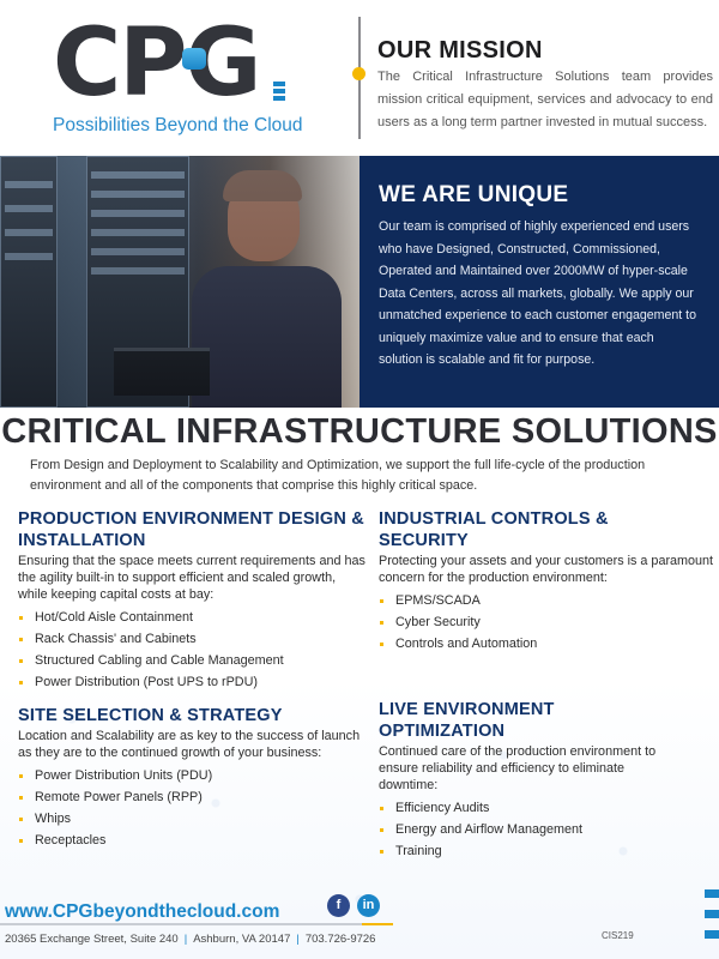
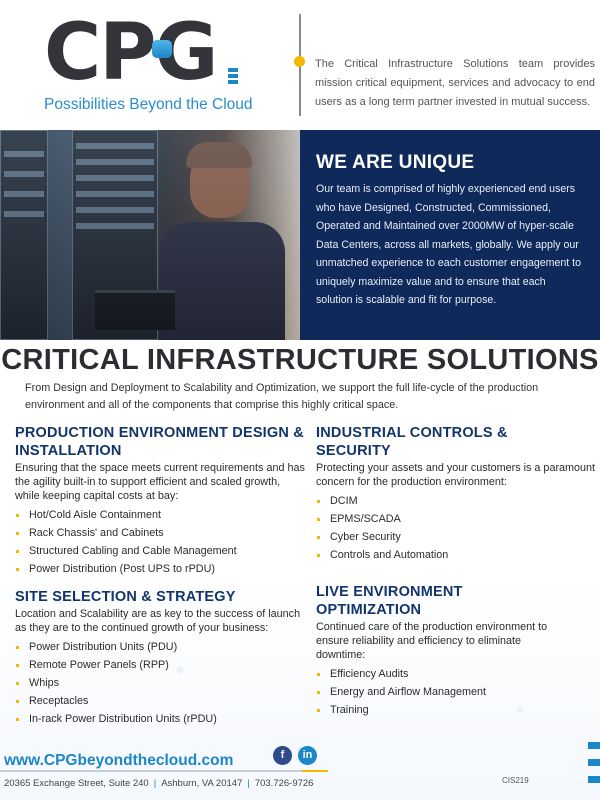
  C
  P
  G
  Possibilities Beyond the Cloud
- OUR MISSION
  The Critical Infrastructure Solutions team provides mission critical equipment, services and advocacy to end users as a long term partner invested in mutual success.
  WE ARE UNIQUE
  Our team is comprised of highly experienced end users who have Designed, Constructed, Commissioned, Operated and Maintained over 2000MW of hyper-scale Data Centers, across all markets, globally. We apply our unmatched experience to each customer engagement to uniquely maximize value and to ensure that each solution is scalable and fit for purpose.
  CRITICAL INFRASTRUCTURE SOLUTIONS
  From Design and Deployment to Scalability and Optimization, we support the full life-cycle of the production environment and all of the components that comprise this highly critical space.
  PRODUCTION ENVIRONMENT DESIGN & INSTALLATION
  Ensuring that the space meets current requirements and has the agility built-in to support efficient and scaled growth, while keeping capital costs at bay:
  Hot/Cold Aisle Containment
  Rack Chassis' and Cabinets
  Structured Cabling and Cable Management
  Power Distribution (Post UPS to rPDU)
  INDUSTRIAL CONTROLS & SECURITY
  Protecting your assets and your customers is a paramount concern for the production environment:
+ DCIM
  EPMS/SCADA
  Cyber Security
  Controls and Automation
  SITE SELECTION & STRATEGY
  Location and Scalability are as key to the success of launch as they are to the continued growth of your business:
  Power Distribution Units (PDU)
  Remote Power Panels (RPP)
  Whips
  Receptacles
+ In-rack Power Distribution Units (rPDU)
  LIVE ENVIRONMENT OPTIMIZATION
  Continued care of the production environment to ensure reliability and efficiency to eliminate downtime:
  Efficiency Audits
  Energy and Airflow Management
  Training
  www.CPGbeyondthecloud.com
  f
  in
  20365 Exchange Street, Suite 240 | Ashburn, VA 20147 | 703.726-9726
  CIS219
